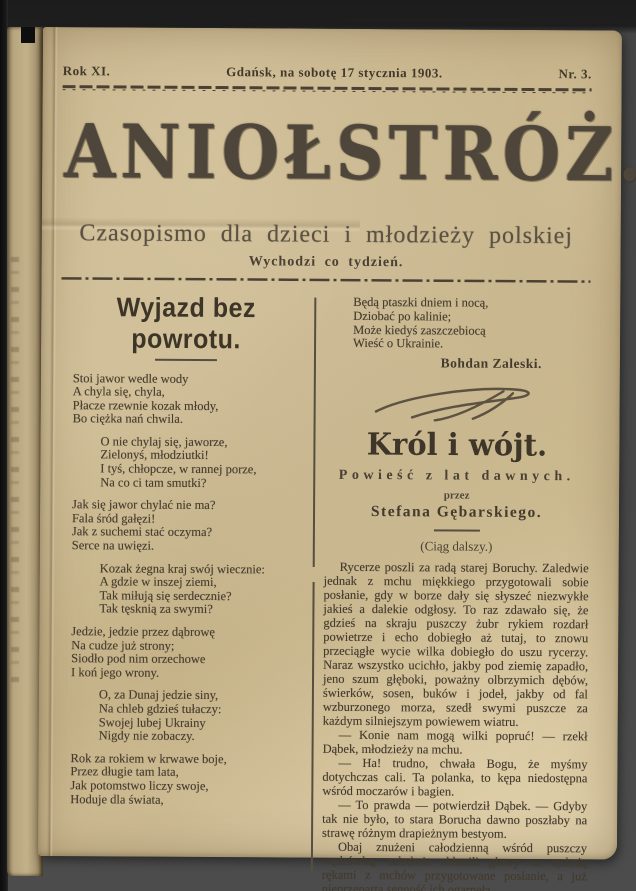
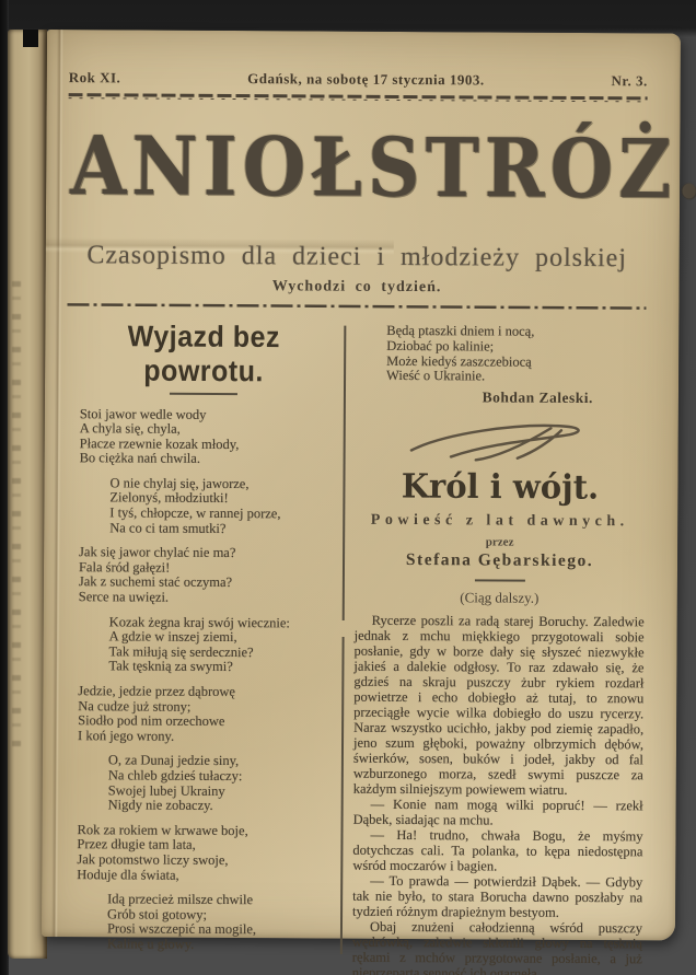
  Rok XI.
  Gdańsk, na sobotę 17 stycznia 1903.
  Nr. 3.
  ANIOŁ
  STRÓŻ.
  Czasopismo dla dzieci i młodzieży polskiej
  Wychodzi co tydzień.
  Wyjazd bez powrotu.
  Stoi jawor wedle wody
  A chyla się, chyla,
  Płacze rzewnie kozak młody,
  Bo ciężka nań chwila.
  O nie chylaj się, jaworze,
  Zielonyś, młodziutki!
  I tyś, chłopcze, w rannej porze,
  Na co ci tam smutki?
  Jak się jawor chylać nie ma?
  Fala śród gałęzi!
  Jak z suchemi stać oczyma?
  Serce na uwięzi.
  Kozak żegna kraj swój wiecznie:
  A gdzie w inszej ziemi,
  Tak miłują się serdecznie?
  Tak tęsknią za swymi?
  Jedzie, jedzie przez dąbrowę
  Na cudze już strony;
  Siodło pod nim orzechowe
  I koń jego wrony.
  O, za Dunaj jedzie siny,
  Na chleb gdzieś tułaczy:
  Swojej lubej Ukrainy
  Nigdy nie zobaczy.
  Rok za rokiem w krwawe boje,
  Przez długie tam lata,
  Jak potomstwo liczy swoje,
  Hoduje dla świata,
+ Idą przecież milsze chwile
+ Grób stoi gotowy;
+ Prosi wszczepić na mogile,
+ Kalinę u głowy.
  Będą ptaszki dniem i nocą,
  Dziobać po kalinie;
  Może kiedyś zaszczebiocą
  Wieść o Ukrainie.
  Bohdan Zaleski.
  Król i wójt.
  Powieść z lat dawnych.
  przez
  Stefana Gębarskiego.
  (Ciąg dalszy.)
  Rycerze poszli za radą starej Boruchy. Zaledwie jednak z mchu miękkiego przygotowali sobie posłanie, gdy w borze dały się słyszeć niezwykłe jakieś a dalekie odgłosy. To raz zdawało się, że gdzieś na skraju puszczy żubr rykiem rozdarł powietrze i echo dobiegło aż tutaj, to znowu przeciągłe wycie wilka dobiegło do uszu rycerzy. Naraz wszystko ucichło, jakby pod ziemię zapadło, jeno szum głęboki, poważny olbrzymich dębów, świerków, sosen, buków i jodeł, jakby od fal wzburzonego morza, szedł swymi puszcze za każdym silniejszym powiewem wiatru.
- — Konie nam mogą wilki popruć! — rzekł Dąbek, młodzieży na mchu.
+ — Konie nam mogą wilki popruć! — rzekł Dąbek, siadając na mchu.
  — Ha! trudno, chwała Bogu, że myśmy dotychczas cali. Ta polanka, to kępa niedostępna wśród moczarów i bagien.
- — To prawda — potwierdził Dąbek. — Gdyby tak nie było, to stara Borucha dawno poszłaby na strawę różnym drapieżnym bestyom.
+ — To prawda — potwierdził Dąbek. — Gdyby tak nie było, to stara Borucha dawno poszłaby na tydzień różnym drapieżnym bestyom.
  Obaj znużeni całodzienną wśród puszczy wędrówką, zaledwie skłonili głowy na tęsknią rękami z mchów przygotowane posłanie, a już nieprzeparta senność ich ogarnęła.
